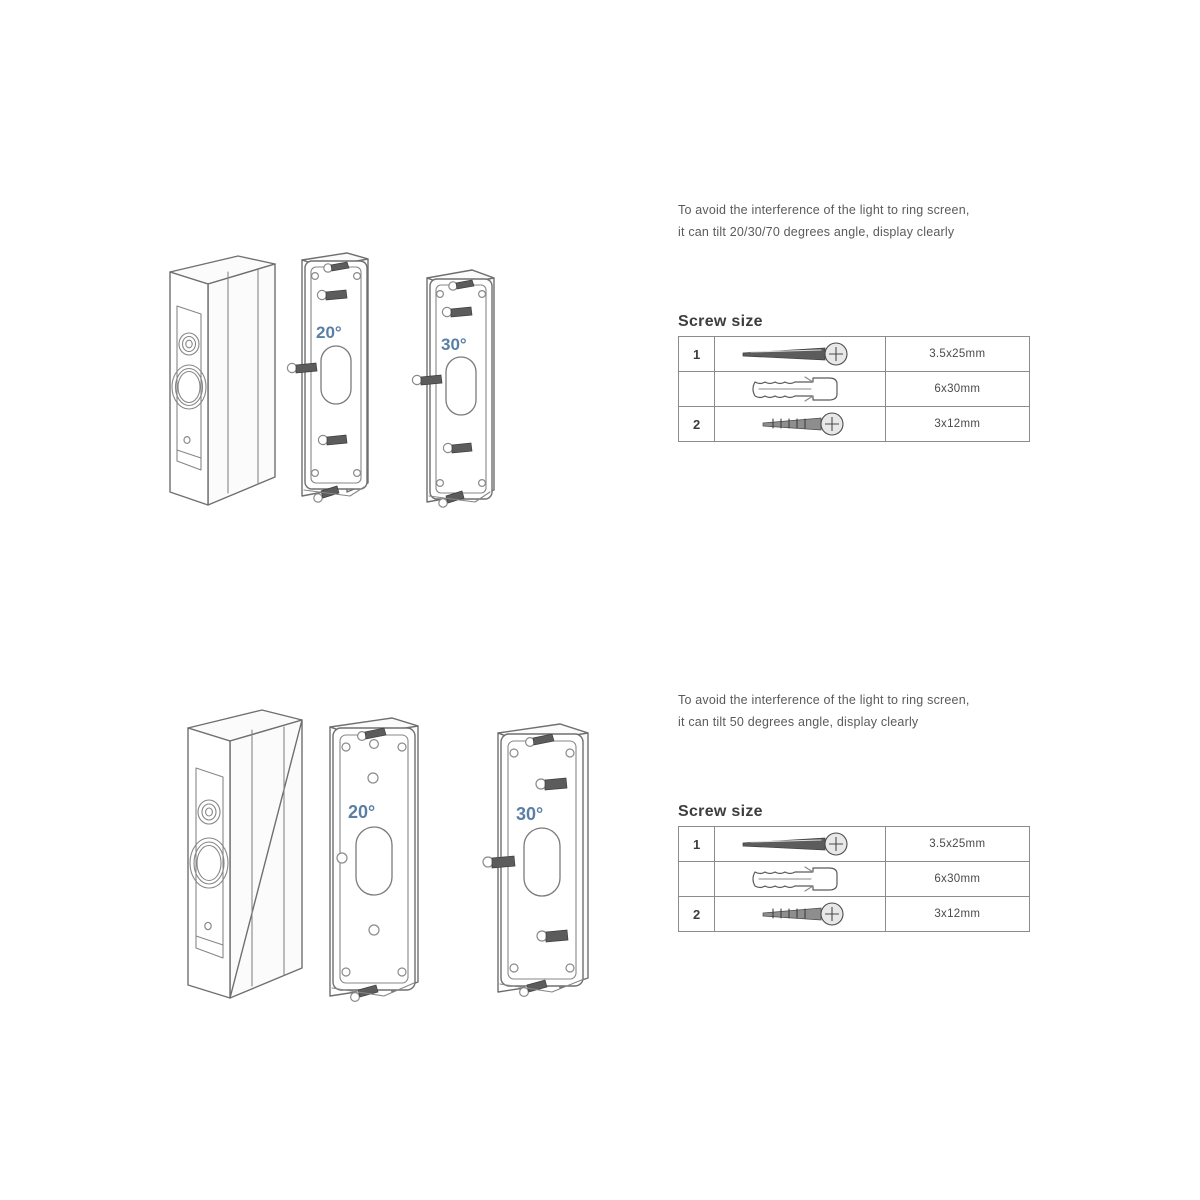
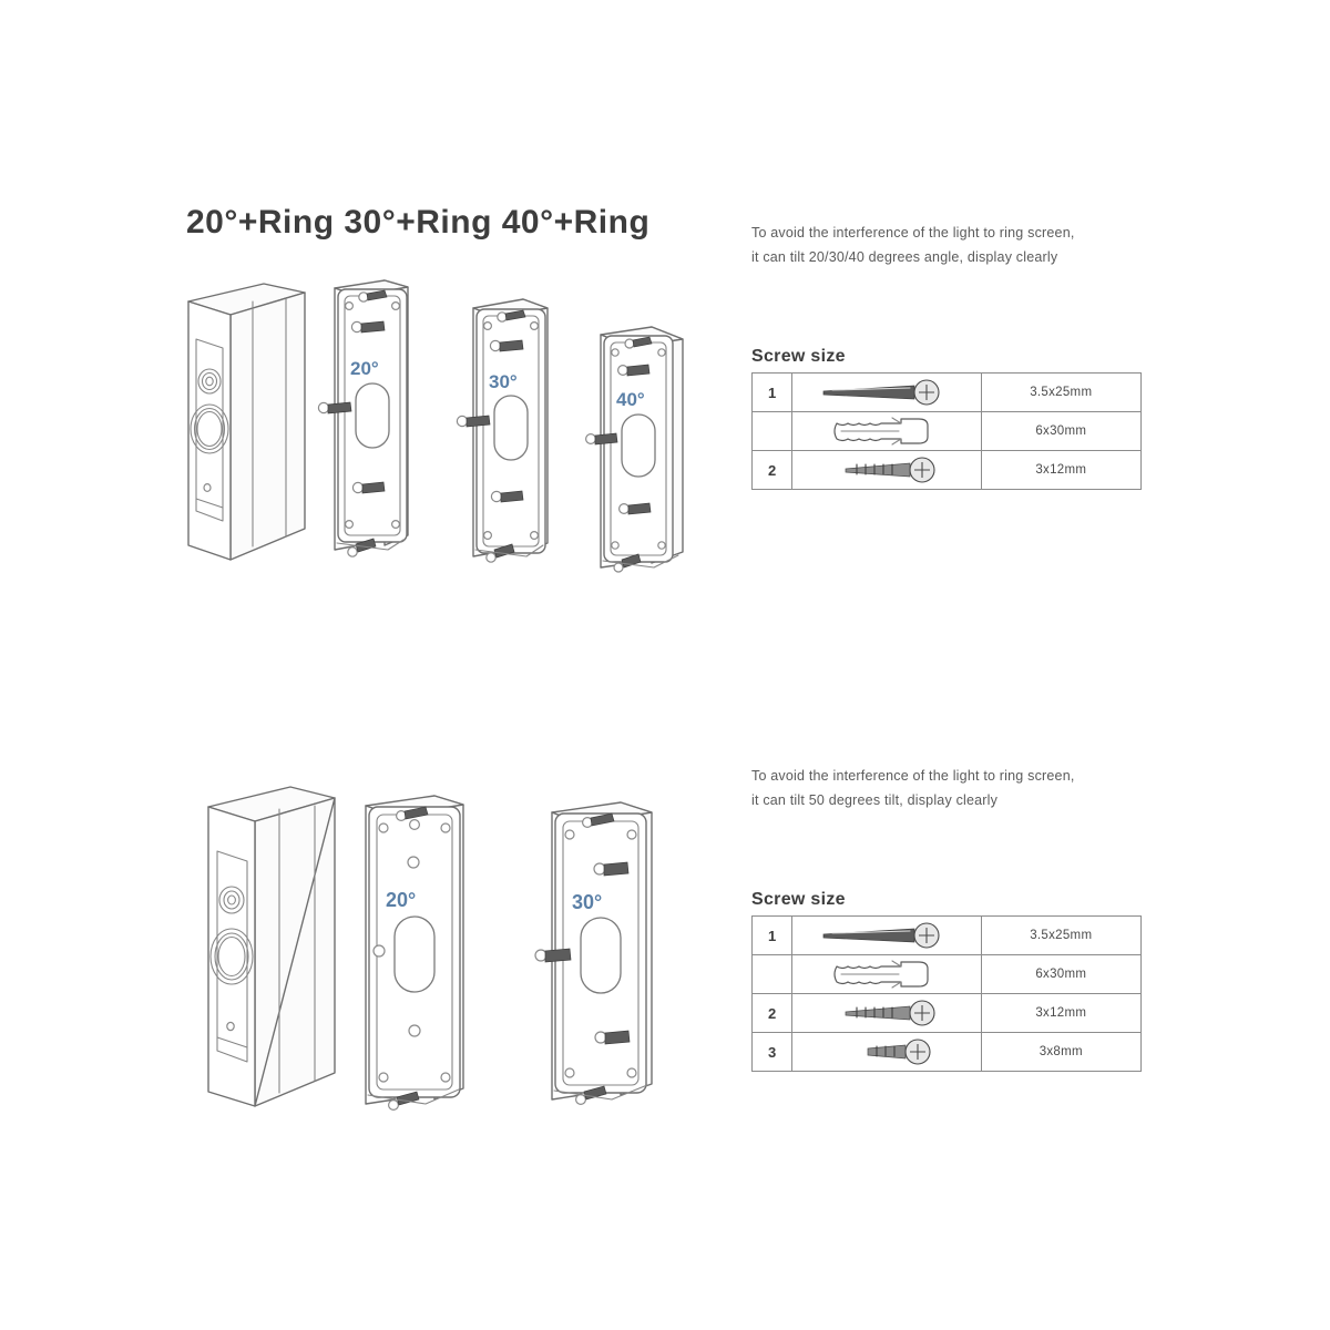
+ 20°+Ring 30°+Ring 40°+Ring
  To avoid the interference of the light to ring screen,
- it can tilt 20/30/70 degrees angle, display clearly
+ it can tilt 20/30/40 degrees angle, display clearly
  20°
  30°
+ 40°
  Screw size
  1		3.5x25mm
  		6x30mm
  2		3x12mm
  To avoid the interference of the light to ring screen,
- it can tilt 50 degrees angle, display clearly
+ it can tilt 50 degrees tilt, display clearly
  20°
  30°
  Screw size
  1		3.5x25mm
  		6x30mm
  2		3x12mm
+ 3		3x8mm
